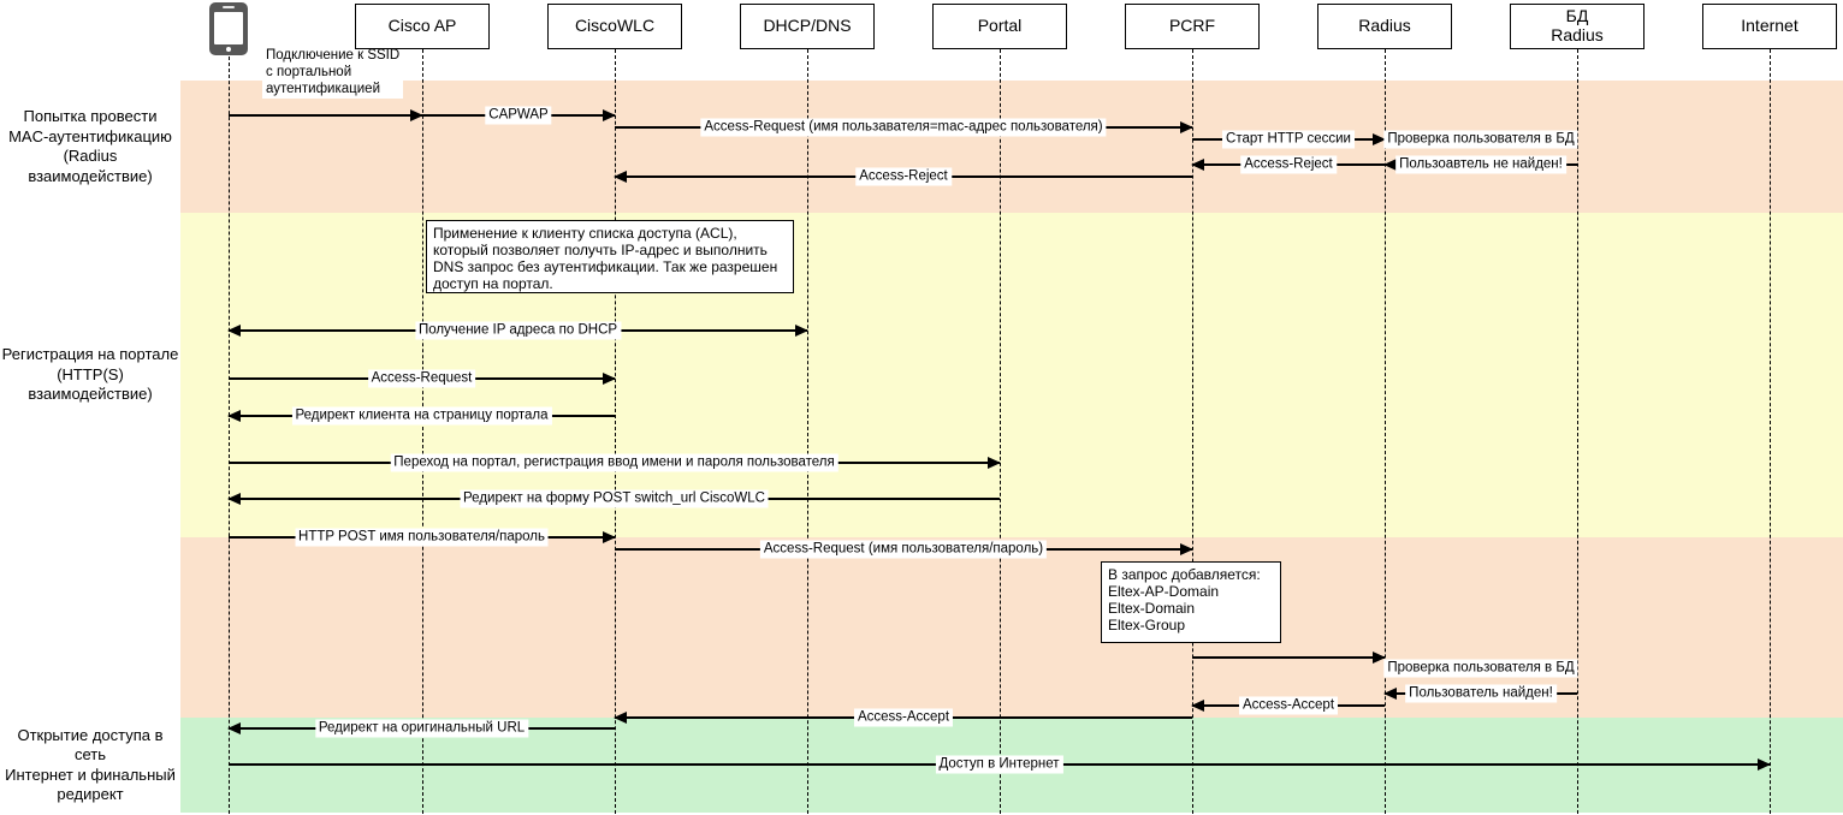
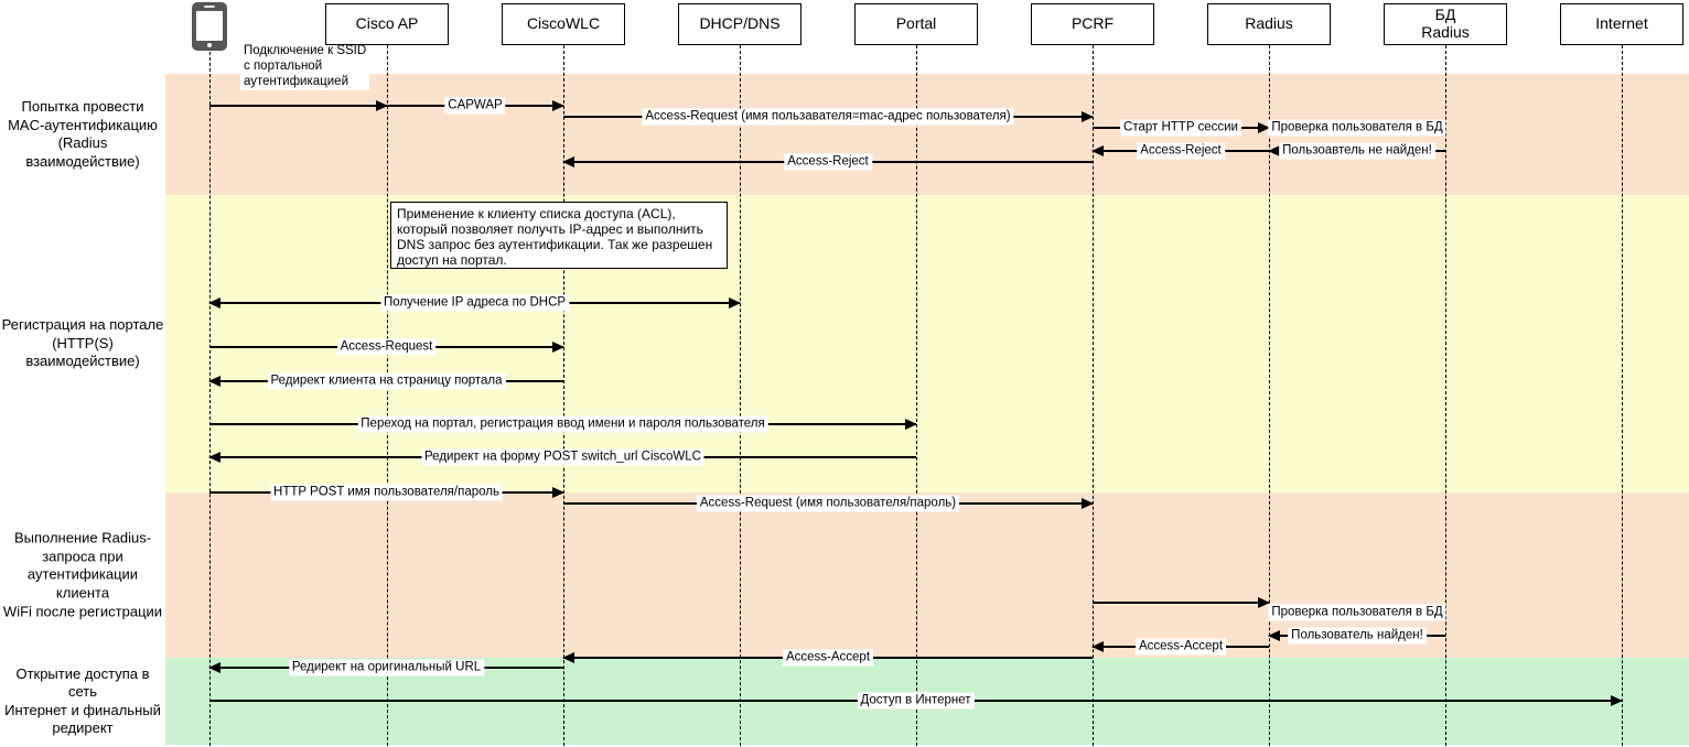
  Попытка провести
  MAC-аутентификацию
  (Radius взаимодействие)
  Регистрация на портале
  (HTTP(S)
  взаимодействие)
+ Выполнение Radius-
+ запроса при
+ аутентификации клиента
+ WiFi после регистрации
  Открытие доступа в сеть
  Интернет и финальный
  редирект
  Cisco AP
  CiscoWLC
  DHCP/DNS
  Portal
  PCRF
  Radius
  БД
  Radius
  Internet
  Подключение к SSID
  с портальной
  аутентификацией
  CAPWAP
  Access-Request (имя пользавателя=mac-адрес пользователя)
  Старт HTTP сессии
  Проверка пользователя в БД
  Пользоавтель не найден!
  Access-Reject
  Access-Reject
  Получение IP адреса по DHCP
  Access-Request
  Редирект клиента на страницу портала
  Переход на портал, регистрация ввод имени и пароля пользователя
  Редирект на форму POST switch_url CiscoWLC
  HTTP POST имя пользователя/пароль
  Access-Request (имя пользователя/пароль)
  Проверка пользователя в БД
  Пользователь найден!
  Access-Accept
  Access-Accept
  Редирект на оригинальный URL
  Доступ в Интернет
  Применение к клиенту списка доступа (ACL),
  который позволяет получть IP-адрес и выполнить
  DNS запрос без аутентификации. Так же разрешен
  доступ на портал.
- В запрос добавляется:
- Eltex-AP-Domain
- Eltex-Domain
- Eltex-Group
